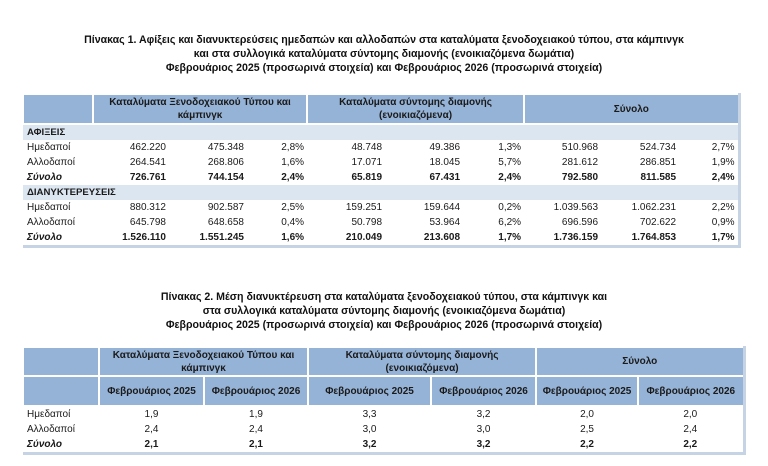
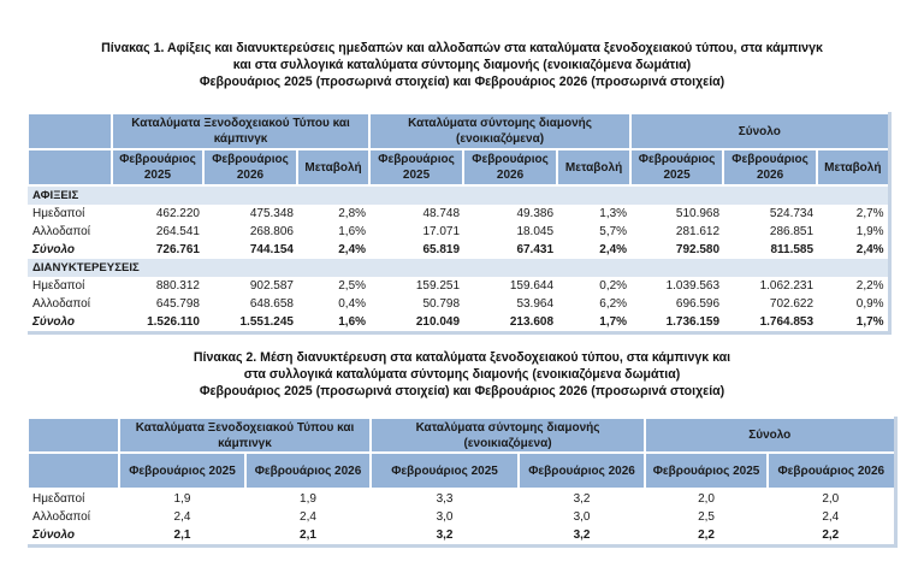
  Πίνακας 1. Αφίξεις και διανυκτερεύσεις ημεδαπών και αλλοδαπών στα καταλύματα ξενοδοχειακού τύπου, στα κάμπινγκ
  και στα συλλογικά καταλύματα σύντομης διαμονής (ενοικιαζόμενα δωμάτια)
  Φεβρουάριος 2025 (προσωρινά στοιχεία) και Φεβρουάριος 2026 (προσωρινά στοιχεία)
  	Καταλύματα Ξενοδοχειακού Τύπου και κάμπινγκ	Καταλύματα σύντομης διαμονής (ενοικιαζόμενα)	Σύνολο
+ 	Φεβρουάριος 2025	Φεβρουάριος 2026	Μεταβολή	Φεβρουάριος 2025	Φεβρουάριος 2026	Μεταβολή	Φεβρουάριος 2025	Φεβρουάριος 2026	Μεταβολή
  ΑΦΙΞΕΙΣ
  Ημεδαποί	462.220	475.348	2,8%	48.748	49.386	1,3%	510.968	524.734	2,7%
  Αλλοδαποί	264.541	268.806	1,6%	17.071	18.045	5,7%	281.612	286.851	1,9%
  Σύνολο	726.761	744.154	2,4%	65.819	67.431	2,4%	792.580	811.585	2,4%
  ΔΙΑΝΥΚΤΕΡΕΥΣΕΙΣ
  Ημεδαποί	880.312	902.587	2,5%	159.251	159.644	0,2%	1.039.563	1.062.231	2,2%
  Αλλοδαποί	645.798	648.658	0,4%	50.798	53.964	6,2%	696.596	702.622	0,9%
  Σύνολο	1.526.110	1.551.245	1,6%	210.049	213.608	1,7%	1.736.159	1.764.853	1,7%
  Πίνακας 2. Μέση διανυκτέρευση στα καταλύματα ξενοδοχειακού τύπου, στα κάμπινγκ και
  στα συλλογικά καταλύματα σύντομης διαμονής (ενοικιαζόμενα δωμάτια)
  Φεβρουάριος 2025 (προσωρινά στοιχεία) και Φεβρουάριος 2026 (προσωρινά στοιχεία)
  	Καταλύματα Ξενοδοχειακού Τύπου και κάμπινγκ	Καταλύματα σύντομης διαμονής (ενοικιαζόμενα)	Σύνολο
  	Φεβρουάριος 2025	Φεβρουάριος 2026	Φεβρουάριος 2025	Φεβρουάριος 2026	Φεβρουάριος 2025	Φεβρουάριος 2026
  Ημεδαποί	1,9	1,9	3,3	3,2	2,0	2,0
  Αλλοδαποί	2,4	2,4	3,0	3,0	2,5	2,4
  Σύνολο	2,1	2,1	3,2	3,2	2,2	2,2
